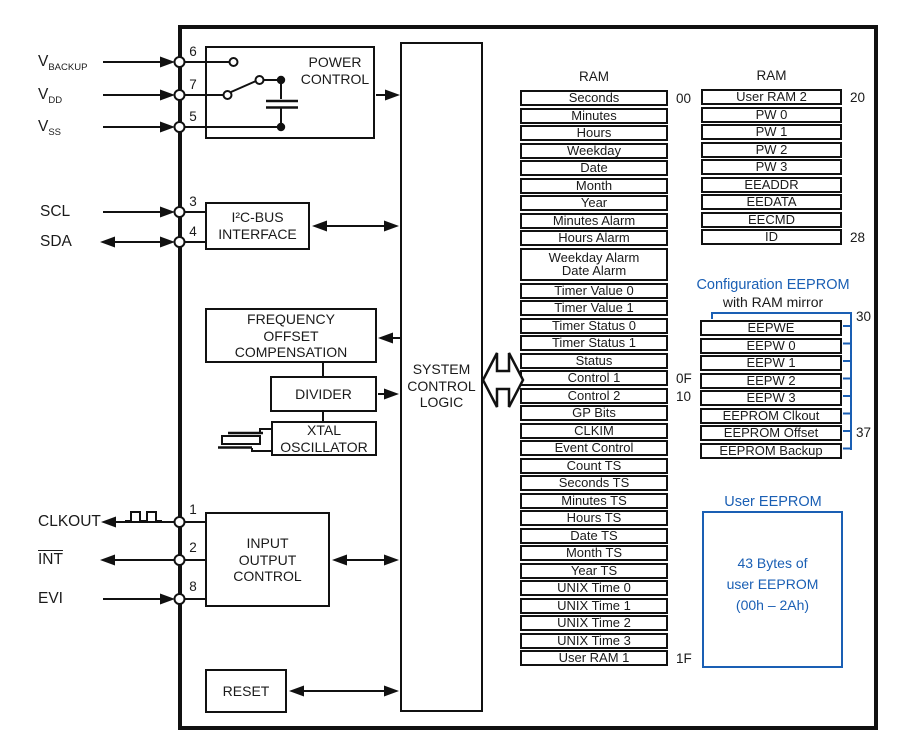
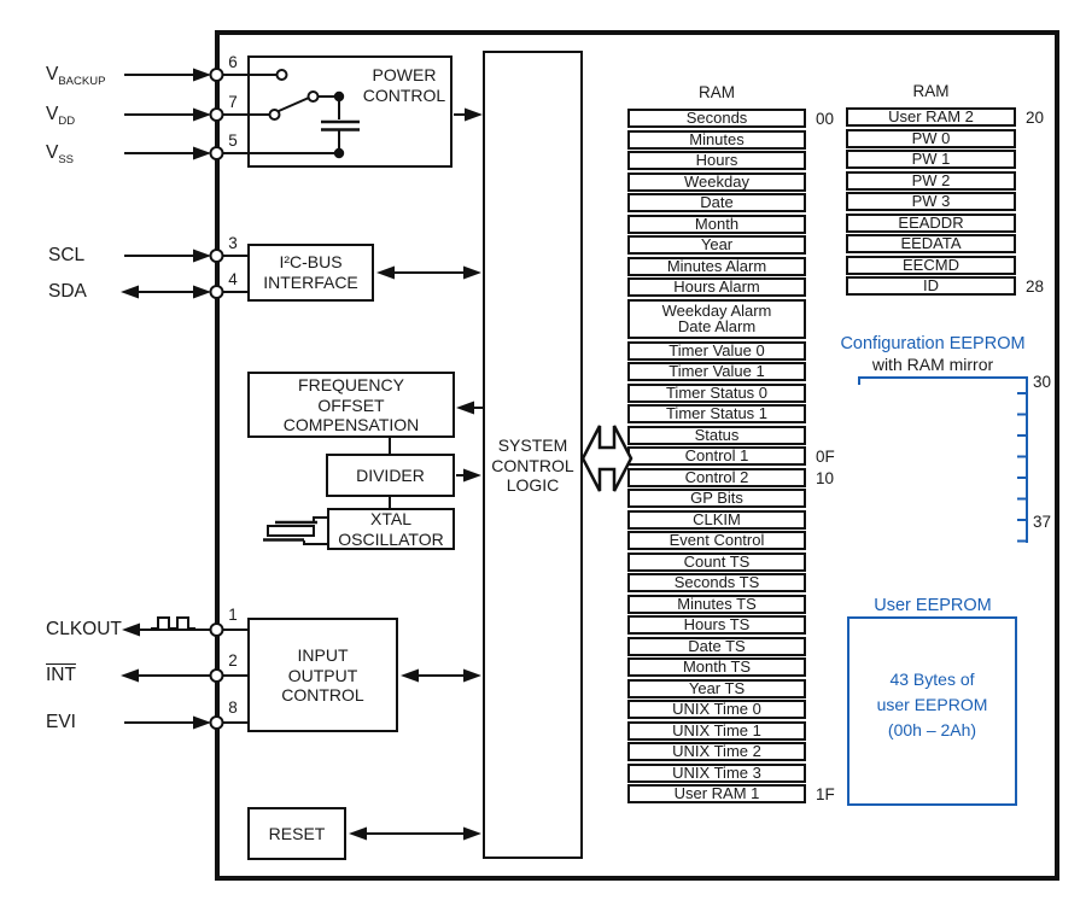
  Seconds
  00
  Minutes
  Hours
  Weekday
  Date
  Month
  Year
  Minutes Alarm
  Hours Alarm
  Weekday Alarm
  Date Alarm
  Timer Value 0
  Timer Value 1
  Timer Status 0
  Timer Status 1
  Status
  Control 1
  0F
  Control 2
  10
  GP Bits
  CLKIM
  Event Control
  Count TS
  Seconds TS
  Minutes TS
  Hours TS
  Date TS
  Month TS
  Year TS
  UNIX Time 0
  UNIX Time 1
  UNIX Time 2
  UNIX Time 3
  User RAM 1
  1F
  User RAM 2
  20
  PW 0
  PW 1
  PW 2
  PW 3
  EEADDR
  EEDATA
  EECMD
  ID
  28
- EEPWE
- EEPW 0
- EEPW 1
- EEPW 2
- EEPW 3
- EEPROM Clkout
- EEPROM Offset
- EEPROM Backup
  POWER
  CONTROL
  I²C-BUS
  INTERFACE
  FREQUENCY
  OFFSET
  COMPENSATION
  DIVIDER
  XTAL
  OSCILLATOR
  INPUT
  OUTPUT
  CONTROL
  RESET
  SYSTEM
  CONTROL
  LOGIC
  VBACKUP
  VDD
  VSS
  SCL
  SDA
  CLKOUT
  INT
  EVI
  6
  7
  5
  3
  4
  1
  2
  8
  RAM
  RAM
  Configuration EEPROM
  with RAM mirror
  30
  37
  User EEPROM
  43 Bytes of
  user EEPROM
  (00h – 2Ah)
